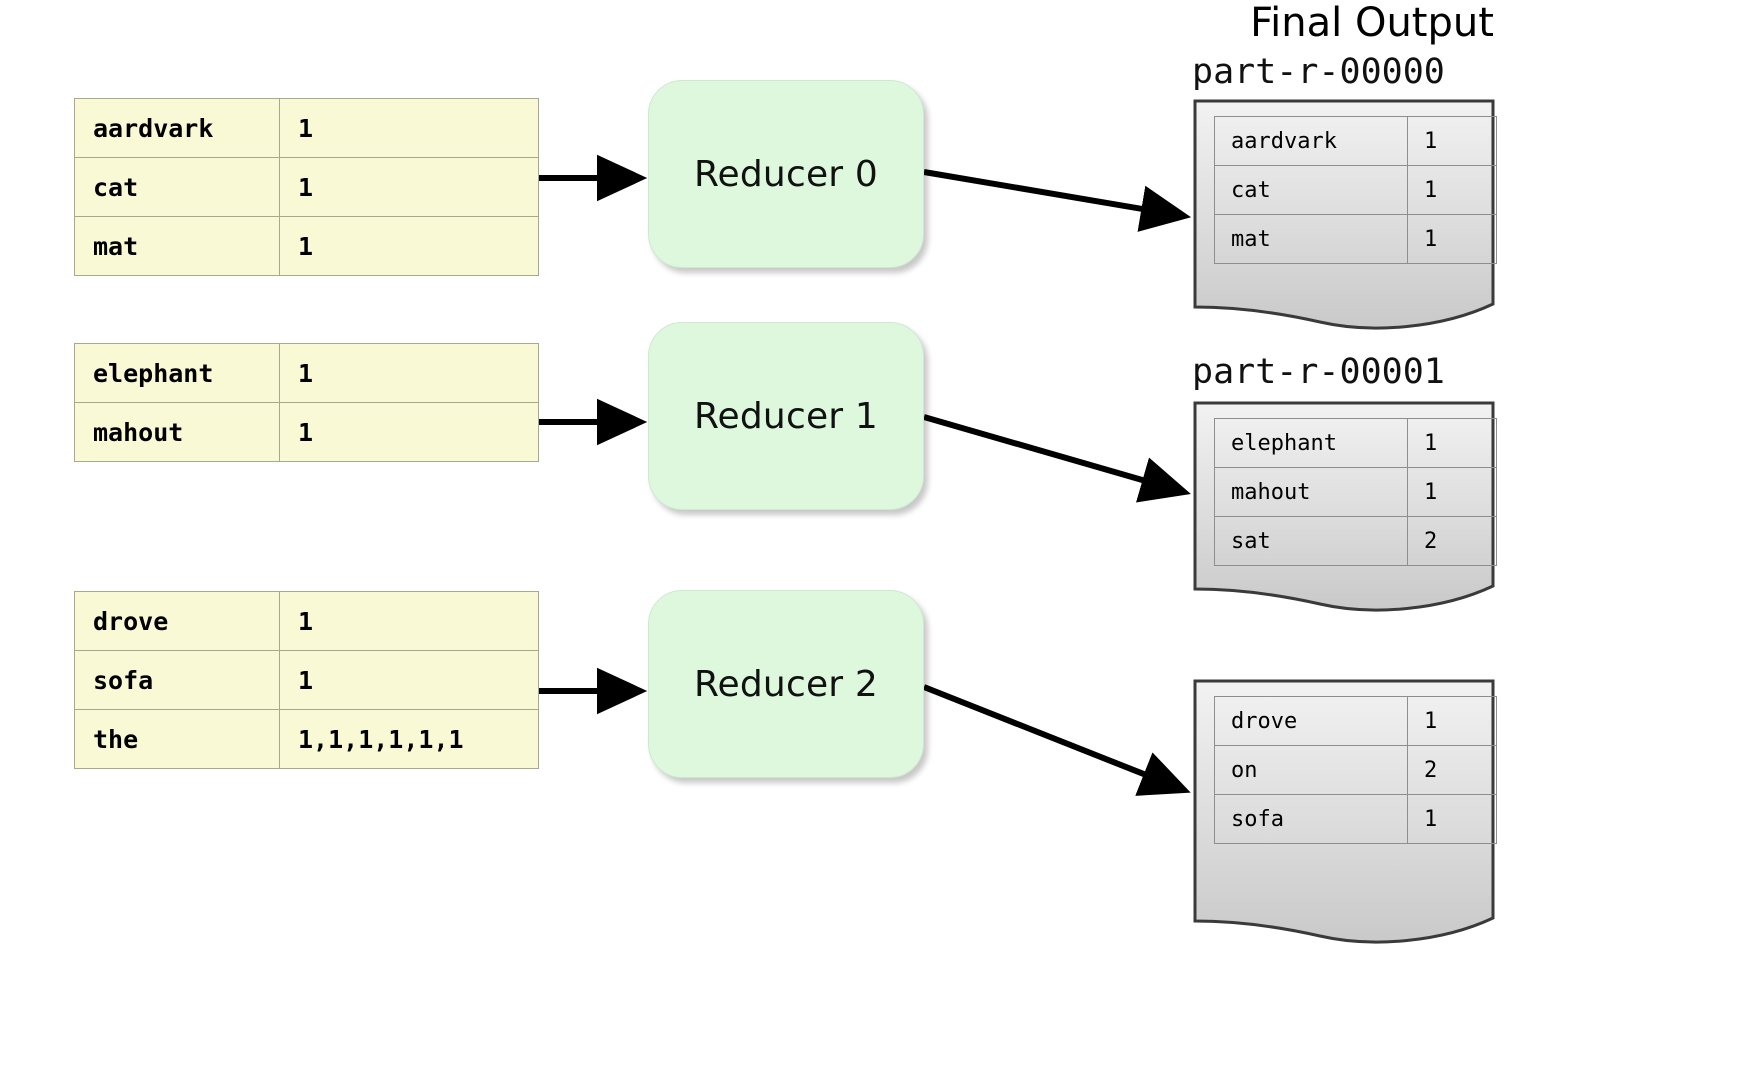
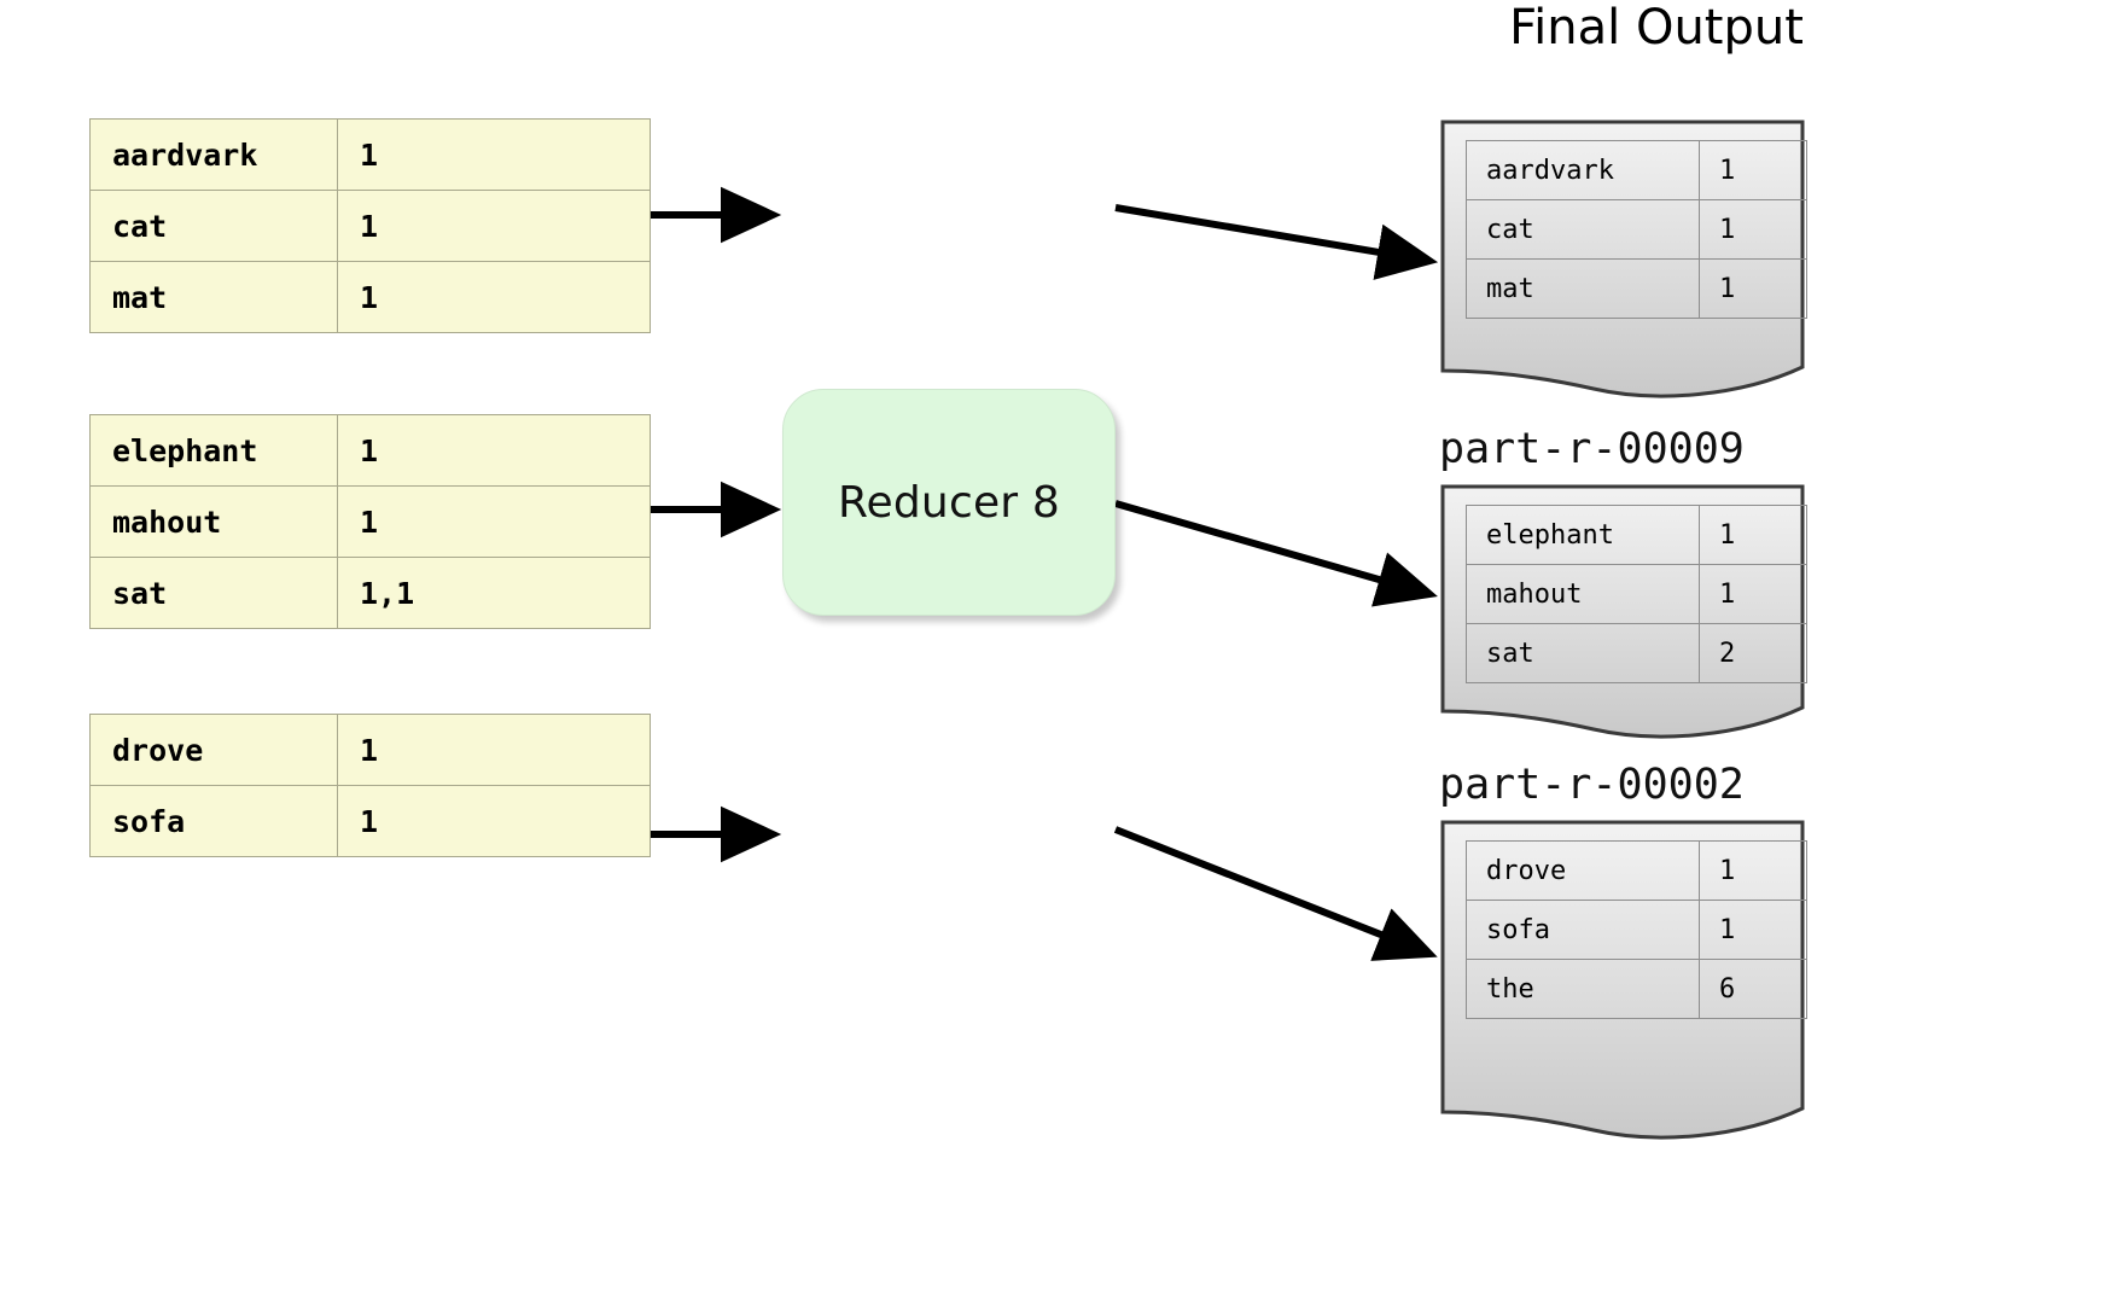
  aardvark	1
  cat	1
  mat	1
  elephant	1
  mahout	1
+ sat	1,1
  drove	1
  sofa	1
- the	1,1,1,1,1,1
- Reducer 0
- Reducer 1
+ Reducer 8
- Reducer 2
  Final Output
- part-r-00000
- part-r-00001
+ part-r-00009
+ part-r-00002
  aardvark	1
  cat	1
  mat	1
  elephant	1
  mahout	1
  sat	2
  drove	1
- on	2
  sofa	1
+ the	6
